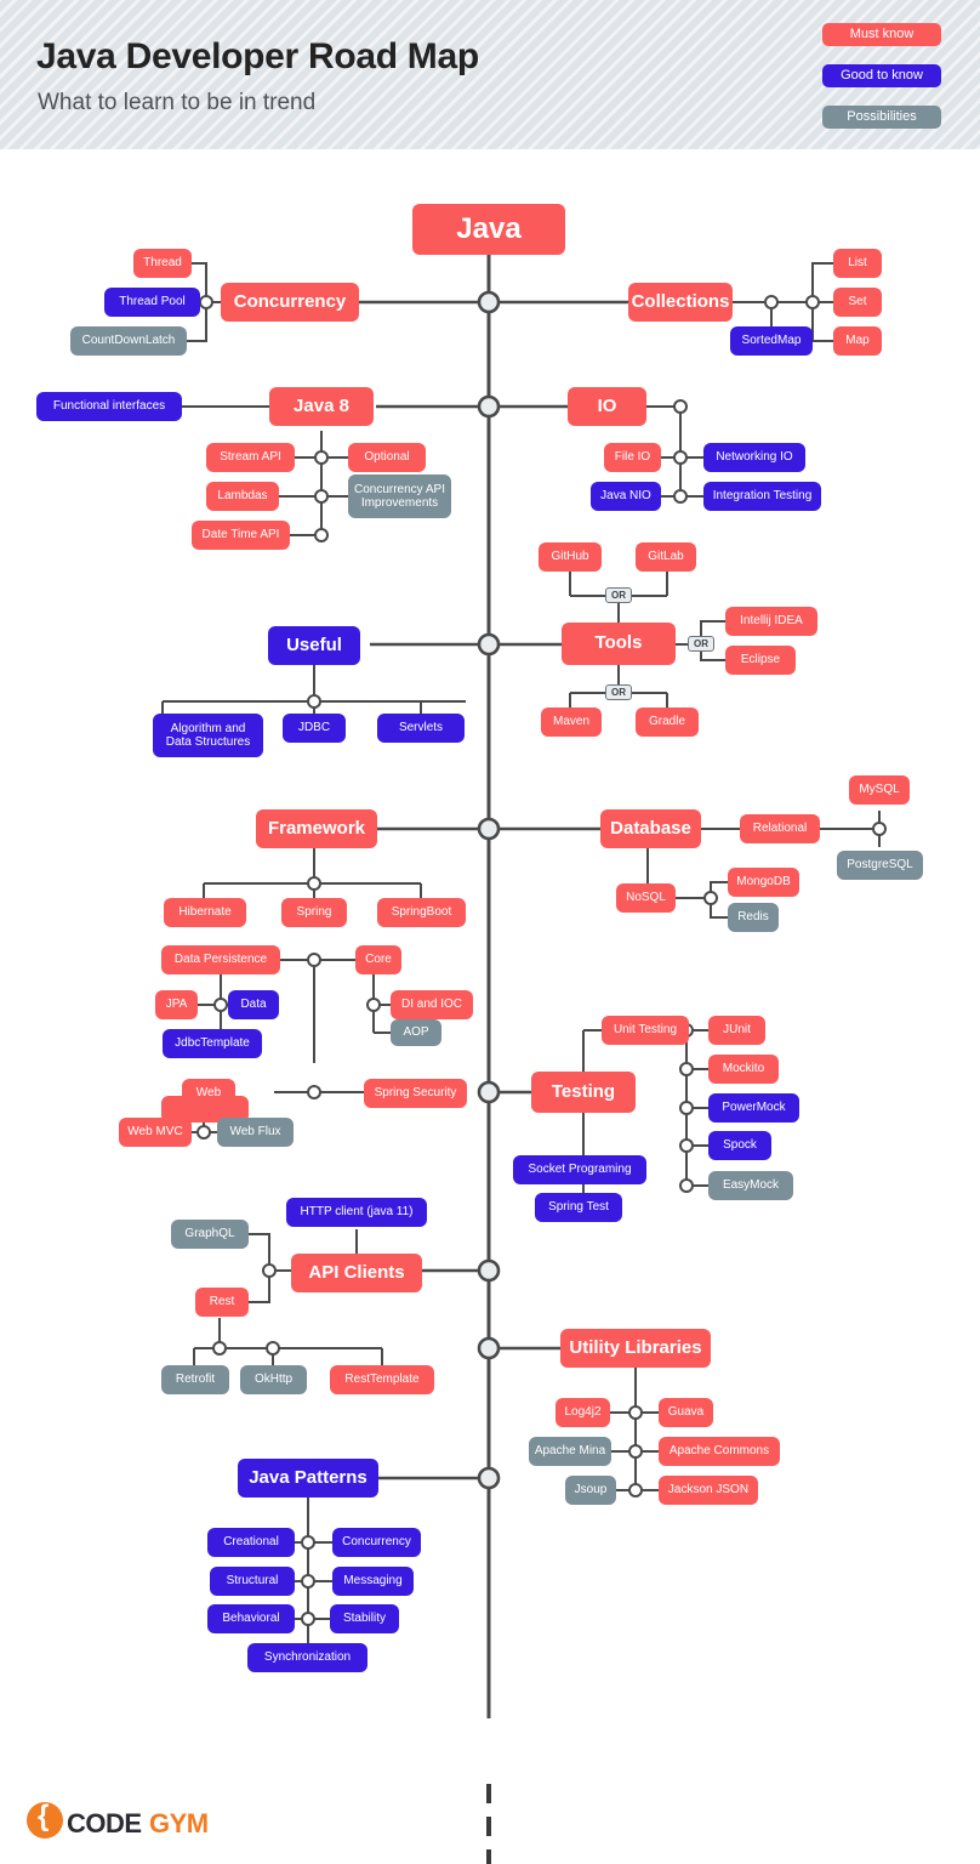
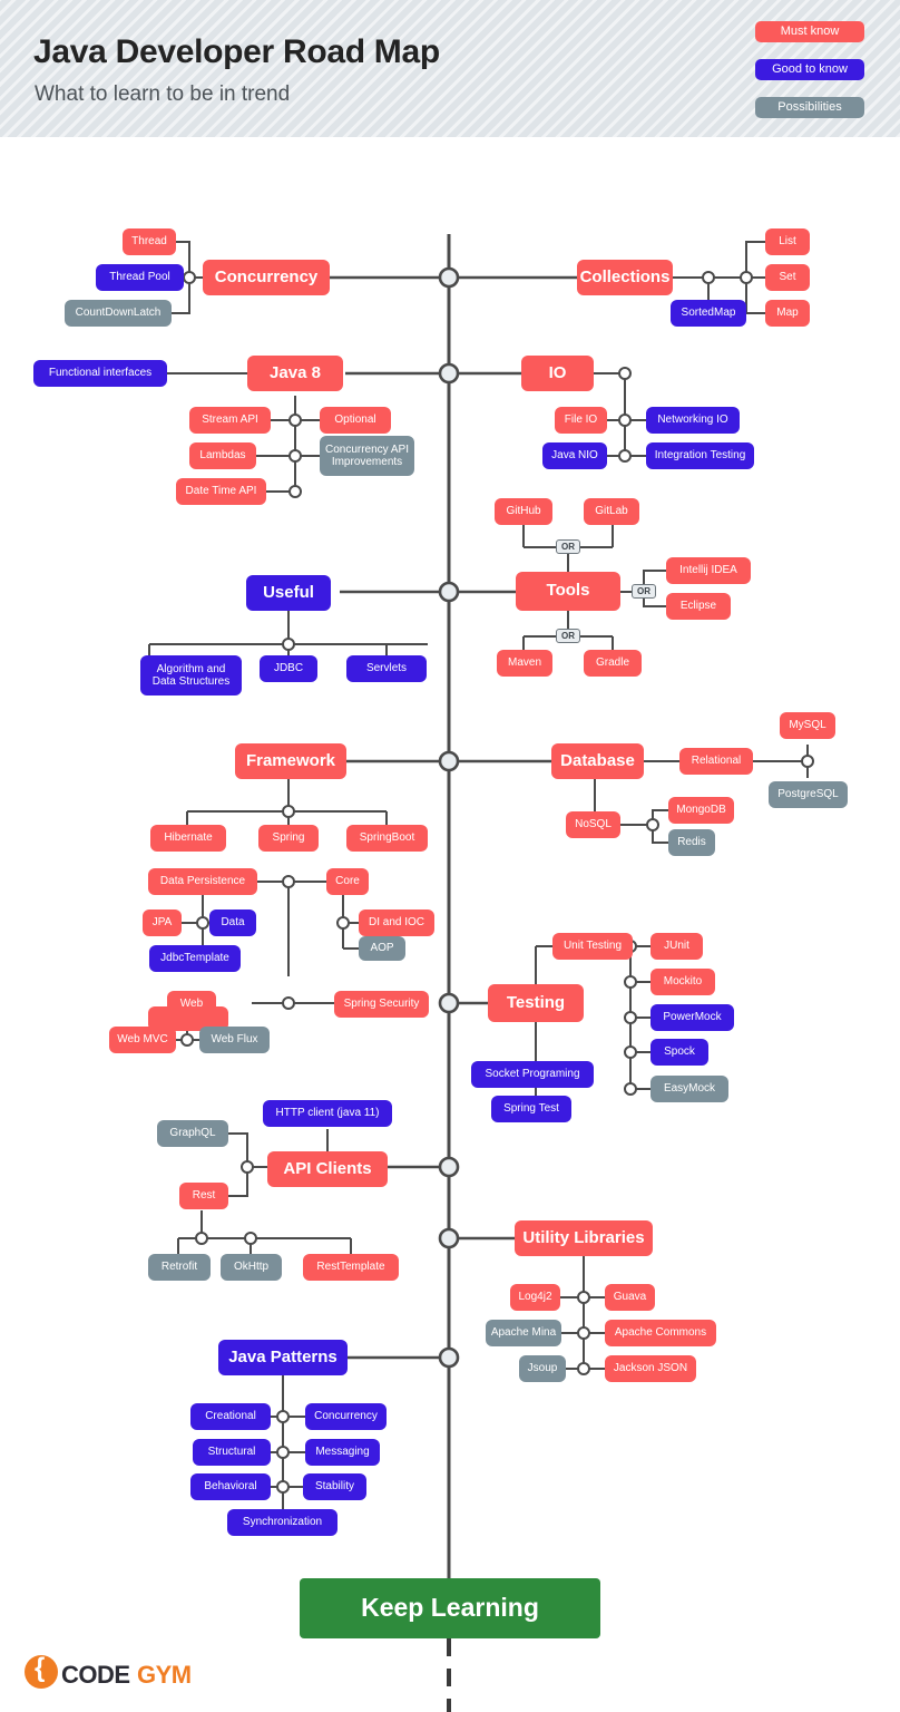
  Java Developer Road Map
  What to learn to be in trend
  Must know
  Good to know
  Possibilities
- Java
  Concurrency
  Thread
  Thread Pool
  CountDownLatch
  Collections
  SortedMap
  List
  Set
  Map
  Java 8
  Functional interfaces
  Stream API
  Optional
  Lambdas
  Concurrency API
  Improvements
  Date Time API
  IO
  File IO
  Networking IO
  Java NIO
  Integration Testing
  Useful
  Algorithm and
  Data Structures
  JDBC
  Servlets
  Tools
  GitHub
  GitLab
  Intellij IDEA
  Eclipse
  Maven
  Gradle
  OR
  OR
  OR
  Framework
  Hibernate
  Spring
  SpringBoot
  Data Persistence
  Core
  JPA
  Data
  JdbcTemplate
  DI and IOC
  AOP
  Web
  Spring Security
  Web MVC
  Web Flux
  Database
  Relational
  MySQL
  PostgreSQL
  NoSQL
  MongoDB
  Redis
  Testing
  Unit Testing
  JUnit
  Mockito
  PowerMock
  Spock
  EasyMock
  Socket Programing
  Spring Test
  API Clients
  HTTP client (java 11)
  GraphQL
  Rest
  Retrofit
  OkHttp
  RestTemplate
  Utility Libraries
  Log4j2
  Guava
  Apache Mina
  Apache Commons
  Jsoup
  Jackson JSON
  Java Patterns
  Creational
  Concurrency
  Structural
  Messaging
  Behavioral
  Stability
  Synchronization
+ Keep Learning
  CODE
  GYM
